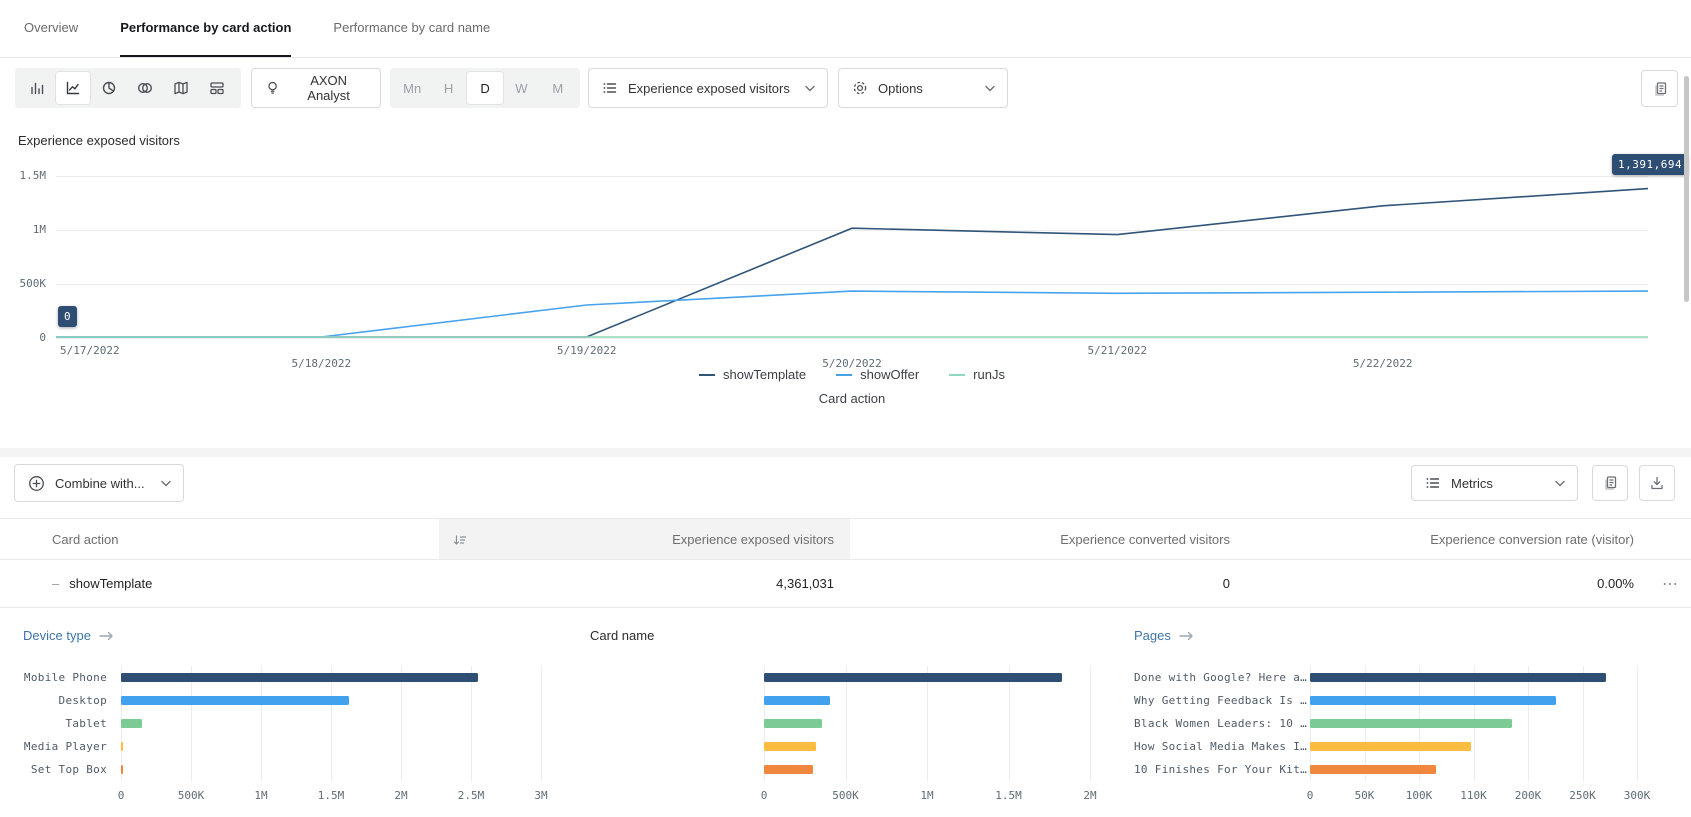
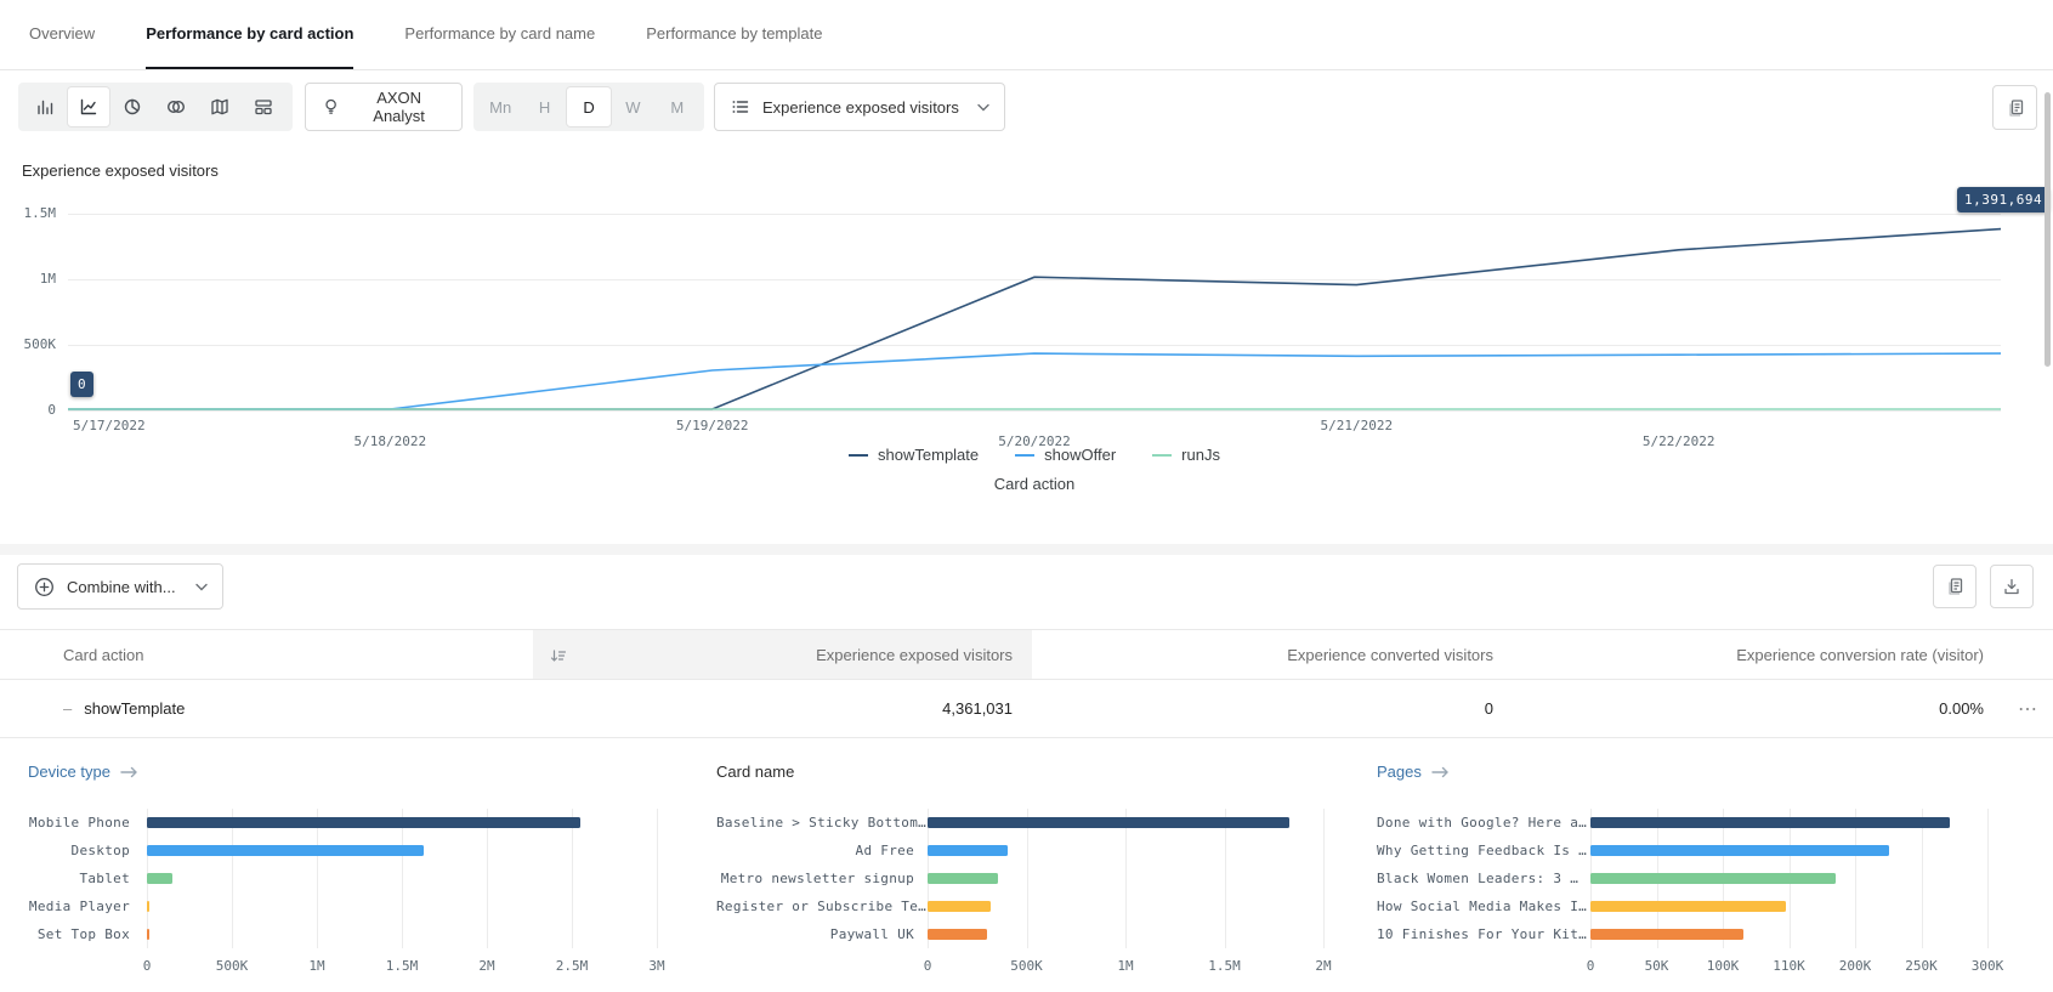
  Overview
  Performance by card action
  Performance by card name
+ Performance by template
  AXON Analyst
  Mn
  H
  D
  W
  M
  Experience exposed visitors
- Options
  Experience exposed visitors
  1.5M
  1M
  500K
  0
  5/17/2022
  5/18/2022
  5/19/2022
  5/20/2022
  5/21/2022
  5/22/2022
  0
  1,391,694
  showTemplate
  showOffer
  runJs
  Card action
  Combine with...
- Metrics
  Card action
  Experience exposed visitors
  Experience converted visitors
  Experience conversion rate (visitor)
  –
  showTemplate
  4,361,031
  0
  0.00%
  ⋯
  Device type
  Mobile Phone
  Desktop
  Tablet
  Media Player
  Set Top Box
  0
  500K
  1M
  1.5M
  2M
  2.5M
  3M
  Card name
+ Baseline > Sticky Bottom…
+ Ad Free
+ Metro newsletter signup
+ Register or Subscribe Te…
+ Paywall UK
  0
  500K
  1M
  1.5M
  2M
  Pages
  Done with Google? Here a…
  Why Getting Feedback Is …
- Black Women Leaders: 10 …
+ Black Women Leaders: 3 …
  How Social Media Makes I…
  10 Finishes For Your Kit…
  0
  50K
  100K
  110K
  200K
  250K
  300K
